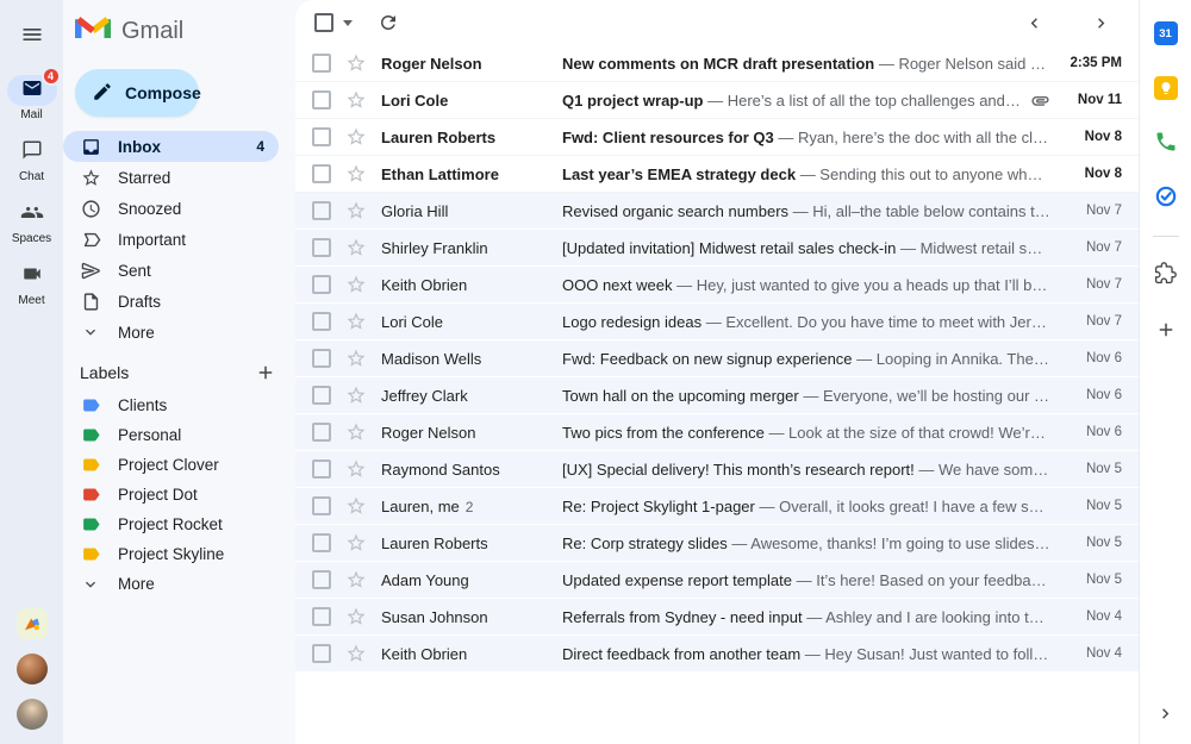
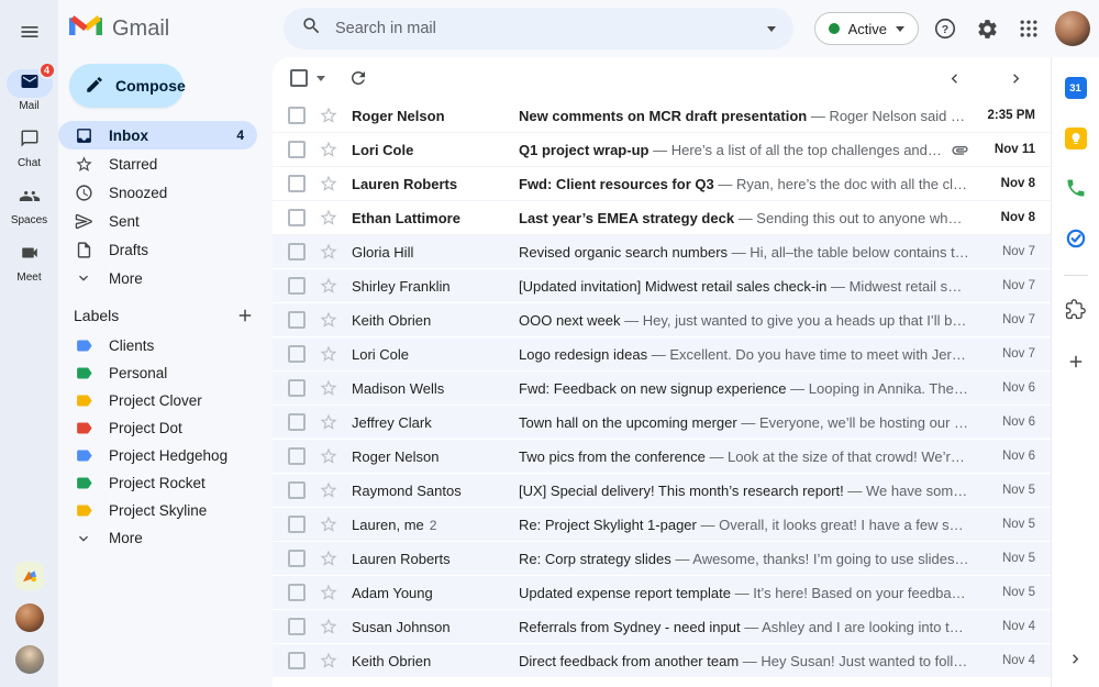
  4
  Mail
  Chat
  Spaces
  Meet
  Gmail
  Compose
  Inbox
  4
  Starred
  Snoozed
- Important
  Sent
  Drafts
  More
  Labels
  Clients
  Personal
  Project Clover
  Project Dot
+ Project Hedgehog
  Project Rocket
  Project Skyline
  More
+ Search in mail
+ Active
+ ?
  Roger Nelson
  New comments on MCR draft presentation — Roger Nelson said wh
  2:35 PM
  Lori Cole
  Q1 project wrap-up — Here’s a list of all the top challenges and fi
  Nov 11
  Lauren Roberts
  Fwd: Client resources for Q3 — Ryan, here’s the doc with all the clien
  Nov 8
  Ethan Lattimore
  Last year’s EMEA strategy deck — Sending this out to anyone who m
  Nov 8
  Gloria Hill
  Revised organic search numbers — Hi, all–the table below contains the
  Nov 7
  Shirley Franklin
  [Updated invitation] Midwest retail sales check-in — Midwest retail sale
  Nov 7
  Keith Obrien
  OOO next week — Hey, just wanted to give you a heads up that I’ll be
  Nov 7
  Lori Cole
  Logo redesign ideas — Excellent. Do you have time to meet with Jeroe
  Nov 7
  Madison Wells
  Fwd: Feedback on new signup experience — Looping in Annika. The fe
  Nov 6
  Jeffrey Clark
  Town hall on the upcoming merger — Everyone, we’ll be hosting our se
  Nov 6
  Roger Nelson
  Two pics from the conference — Look at the size of that crowd! We’re o
  Nov 6
  Raymond Santos
  [UX] Special delivery! This month’s research report! — We have some e
  Nov 5
  Lauren, me 2
  Re: Project Skylight 1-pager — Overall, it looks great! I have a few sugg
  Nov 5
  Lauren Roberts
  Re: Corp strategy slides — Awesome, thanks! I’m going to use slides 1
  Nov 5
  Adam Young
  Updated expense report template — It’s here! Based on your feedback,
  Nov 5
  Susan Johnson
  Referrals from Sydney - need input — Ashley and I are looking into the
  Nov 4
  Keith Obrien
  Direct feedback from another team — Hey Susan! Just wanted to follow
  Nov 4
  31
